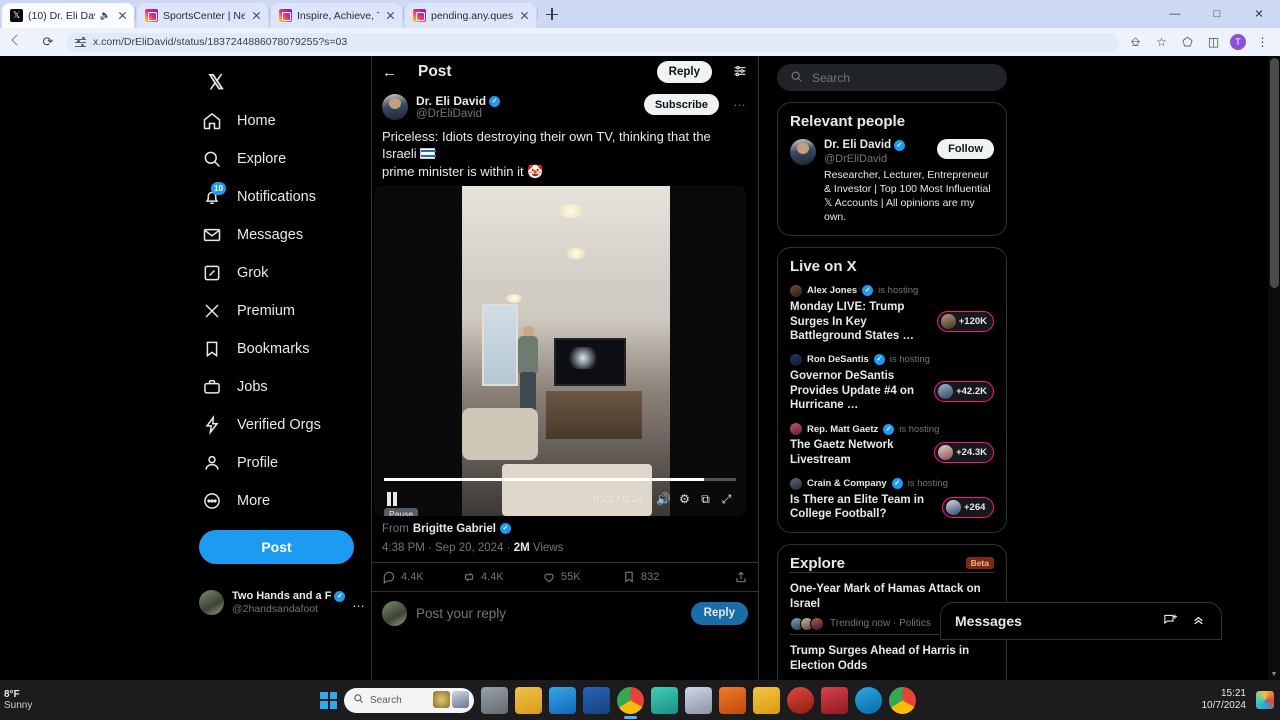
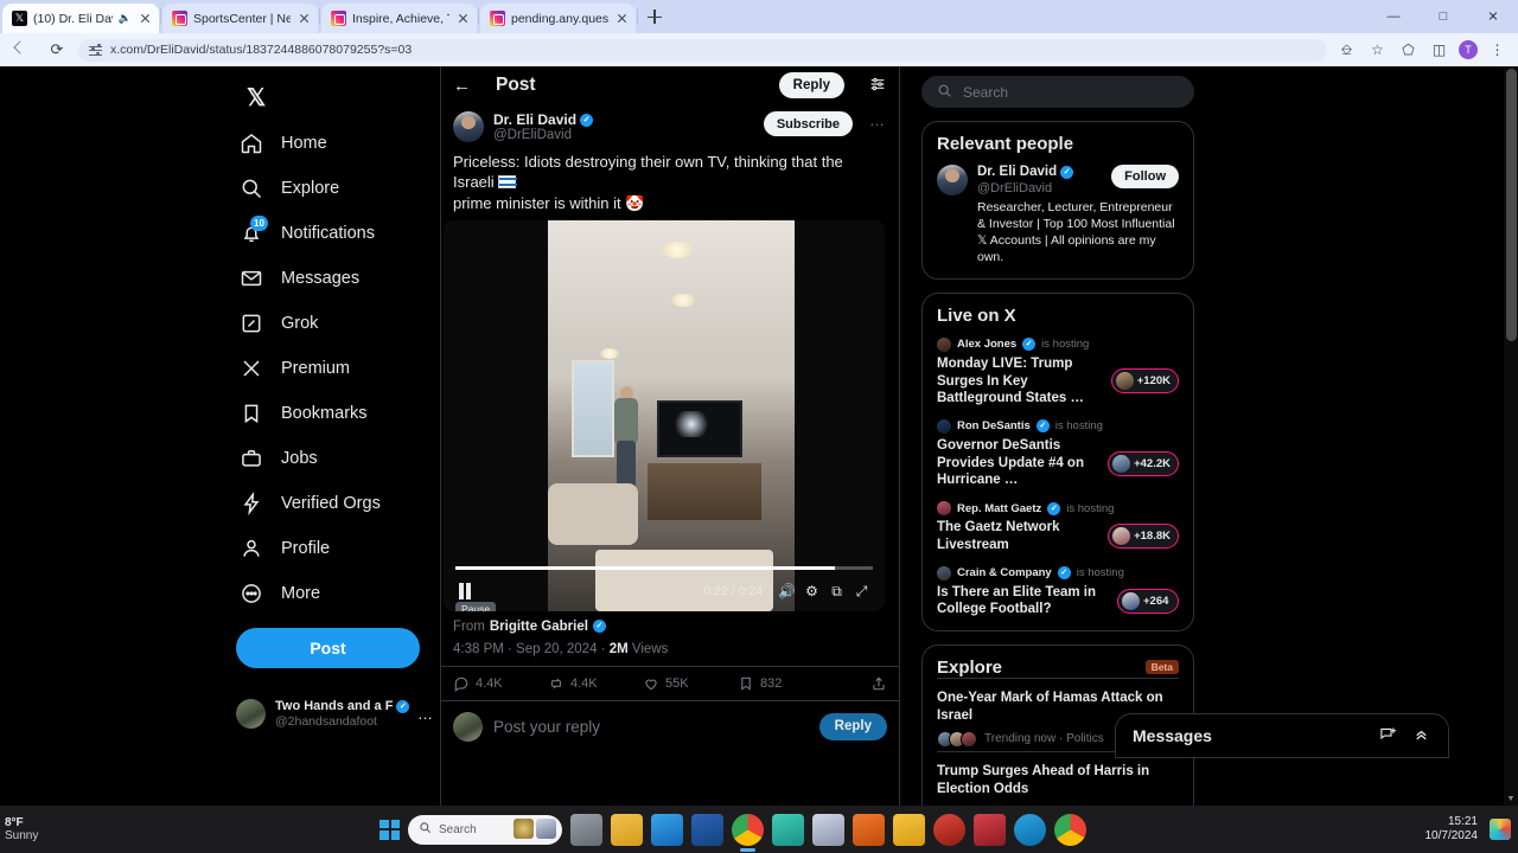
  🔈
  —
  □
  ✕
  ⟳
  x.com/DrEliDavid/status/1837244886078079255?s=03
  ⎒
  ☆
  ⬠
  ◫
  T
  ⋮
  𝕏
  Home
  Explore
  10
  Notifications
  Messages
  Grok
  Premium
  Bookmarks
  Jobs
  Verified Orgs
  Profile
  More
  Post
  Two Hands and a F
  @2handsandafoot
  …
  ←
  Post
  Reply
  Dr. Eli David
  @DrEliDavid
  Subscribe
  …
  Priceless: Idiots destroying their own TV, thinking that the Israeli
  prime minister is within it 🤡
  Pause
  0:22 / 0:24
  🔊
  ⚙
  ⧉
  ⤢
  From
  Brigitte Gabriel
  4:38 PM · Sep 20, 2024 · 2M Views
  4.4K
  4.4K
  55K
  832
  Post your reply
  Reply
  Search
  Relevant people
  Dr. Eli David
  @DrEliDavid
  Follow
  Researcher, Lecturer, Entrepreneur & Investor | Top 100 Most Influential 𝕏 Accounts | All opinions are my own.
  Live on X
  Alex Jones
  is hosting
  Monday LIVE: Trump Surges In Key Battleground States …
  +120K
  Ron DeSantis
  is hosting
  Governor DeSantis Provides Update #4 on Hurricane …
  +42.2K
  Rep. Matt Gaetz
  is hosting
  The Gaetz Network Livestream
- +24.3K
+ +18.8K
  Crain & Company
  is hosting
  Is There an Elite Team in College Football?
  +264
  Explore
  Beta
  One-Year Mark of Hamas Attack on Israel
  Trending now · Politics
  Trump Surges Ahead of Harris in Election Odds
  Messages
  8°F
  Sunny
  Search
  15:21
  10/7/2024
